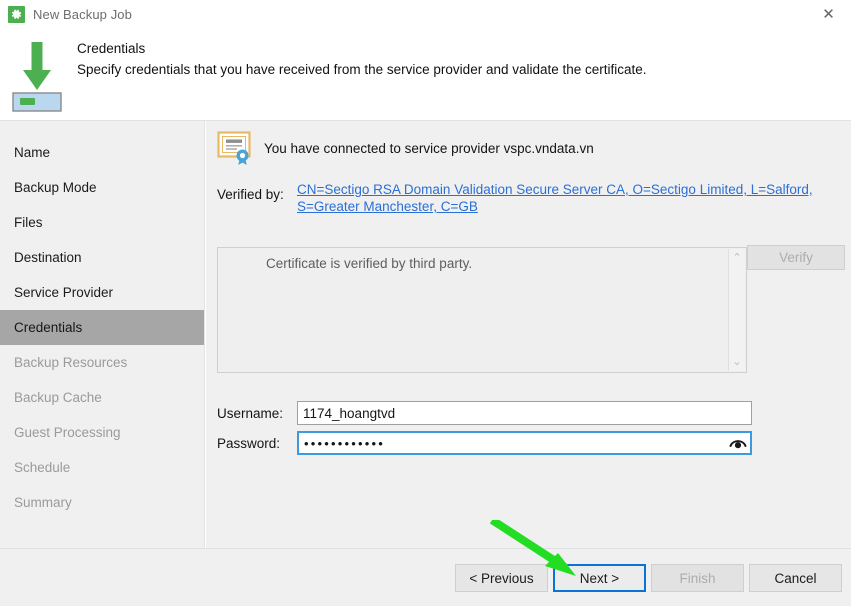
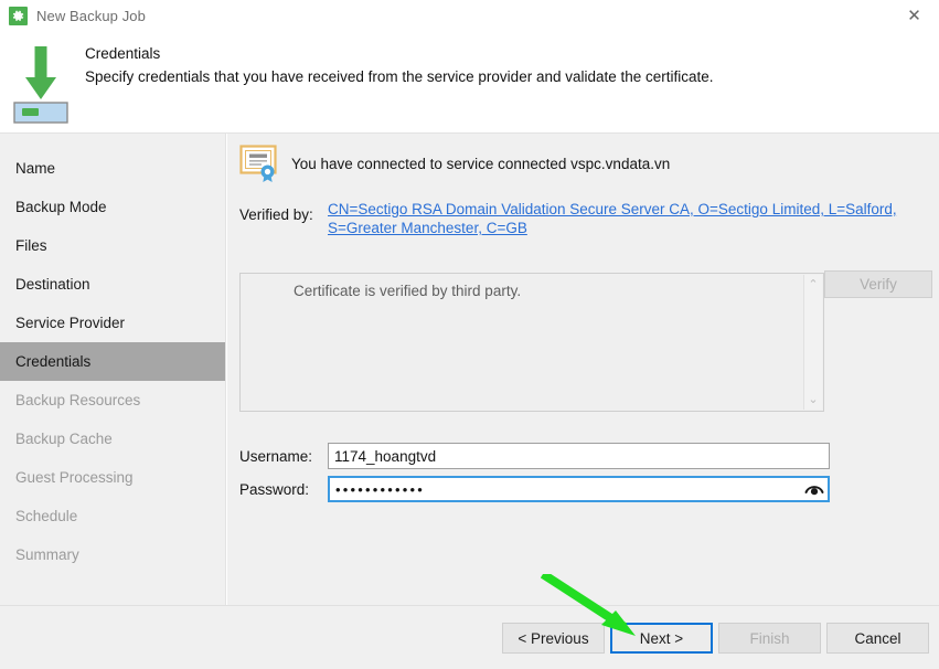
  New Backup Job
  ✕
  Credentials
  Specify credentials that you have received from the service provider and validate the certificate.
  Name
  Backup Mode
  Files
  Destination
  Service Provider
  Credentials
  Backup Resources
  Backup Cache
  Guest Processing
  Schedule
  Summary
- You have connected to service provider vspc.vndata.vn
+ You have connected to service connected vspc.vndata.vn
  Verified by:
  CN=Sectigo RSA Domain Validation Secure Server CA, O=Sectigo Limited, L=Salford, S=Greater Manchester, C=GB
  Certificate is verified by third party.
  ⌃
  ⌄
  Verify
  Username:
  1174_hoangtvd
  Password:
  ••••••••••••
  < Previous
  Next >
  Finish
  Cancel
